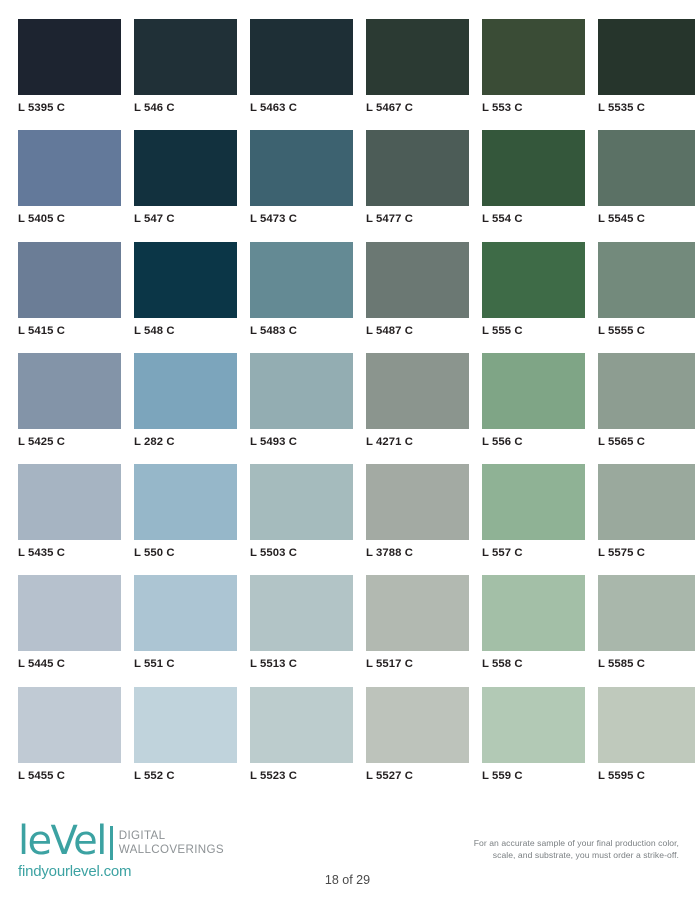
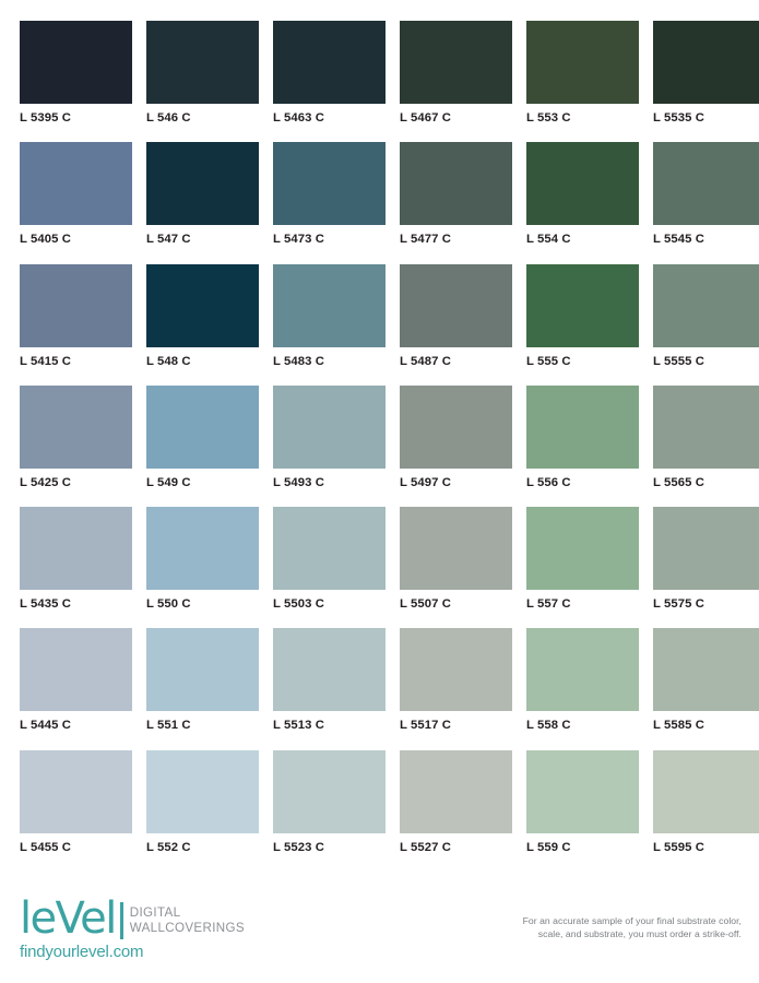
  L 5395 C
  L 546 C
  L 5463 C
  L 5467 C
  L 553 C
  L 5535 C
  L 5405 C
  L 547 C
  L 5473 C
  L 5477 C
  L 554 C
  L 5545 C
  L 5415 C
  L 548 C
  L 5483 C
  L 5487 C
  L 555 C
  L 5555 C
  L 5425 C
- L 282 C
+ L 549 C
  L 5493 C
- L 4271 C
+ L 5497 C
  L 556 C
  L 5565 C
  L 5435 C
  L 550 C
  L 5503 C
- L 3788 C
+ L 5507 C
  L 557 C
  L 5575 C
  L 5445 C
  L 551 C
  L 5513 C
  L 5517 C
  L 558 C
  L 5585 C
  L 5455 C
  L 552 C
  L 5523 C
  L 5527 C
  L 559 C
  L 5595 C
  leVel
  DIGITAL
  WALLCOVERINGS
  findyourlevel.com
- For an accurate sample of your final production color,
+ For an accurate sample of your final substrate color,
  scale, and substrate, you must order a strike-off.
- 18 of 29
